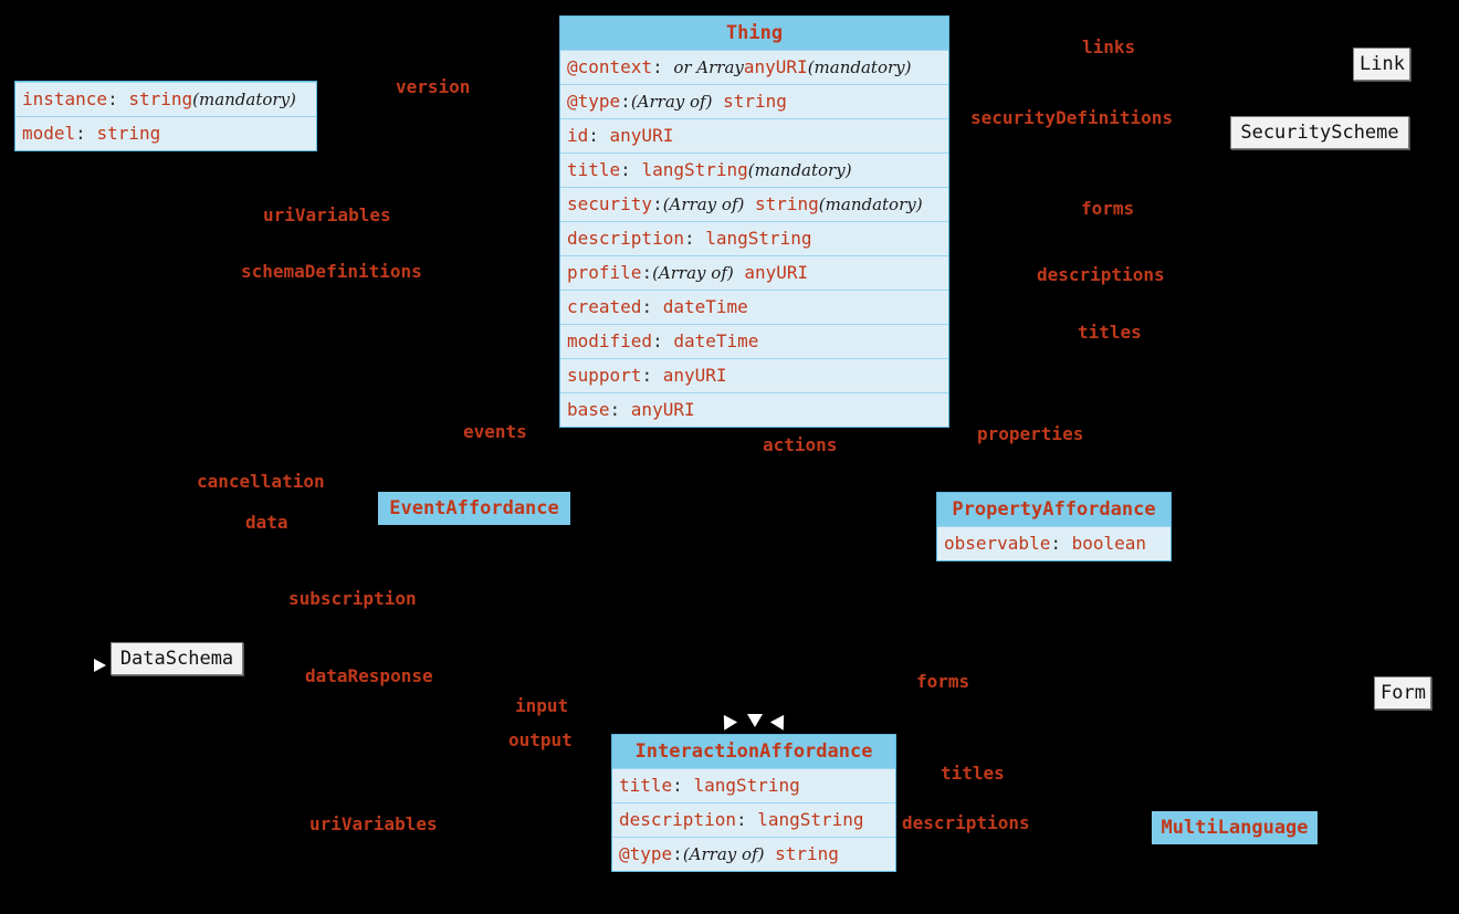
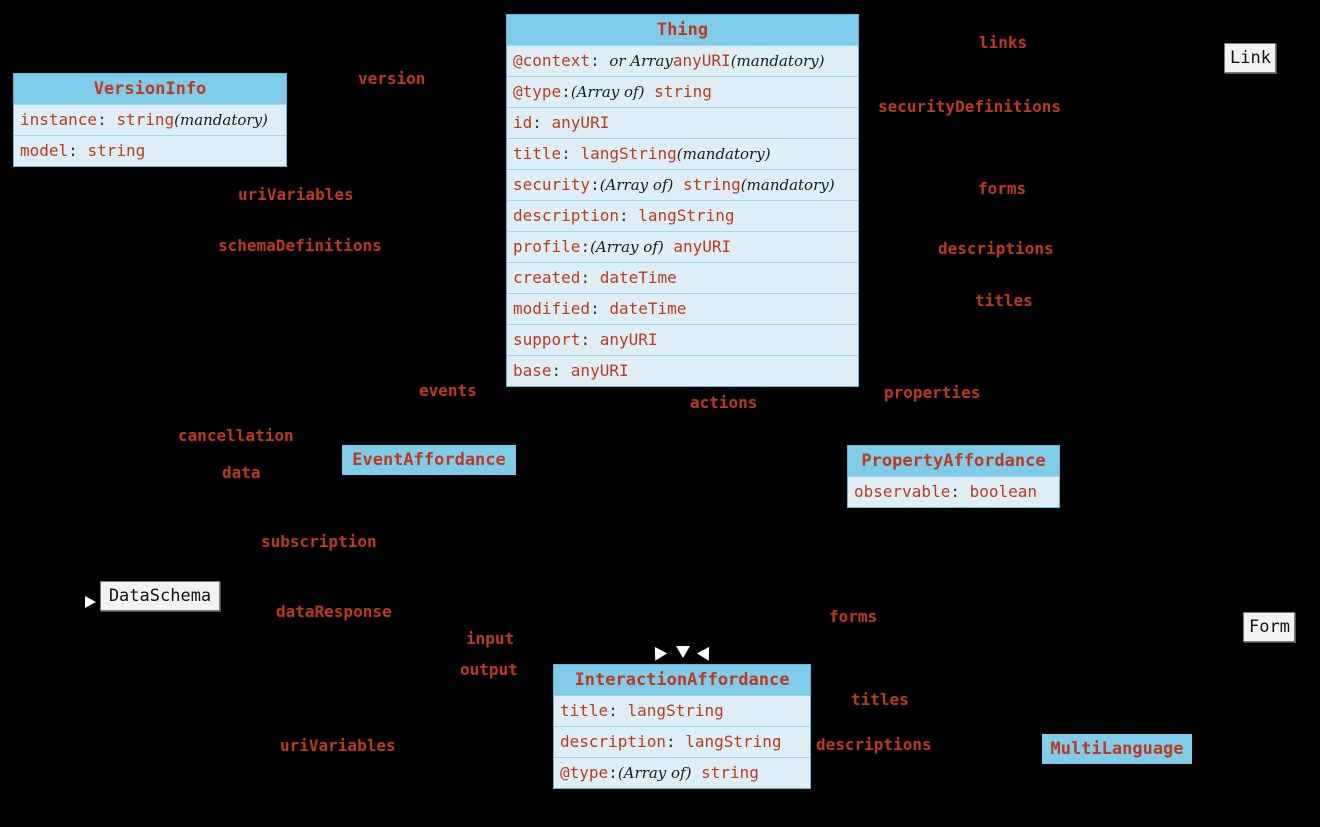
  Thing
  @context: or ArrayanyURI(mandatory)
  @type:(Array of) string
  id: anyURI
  title: langString(mandatory)
  security:(Array of) string(mandatory)
  description: langString
  profile:(Array of) anyURI
  created: dateTime
  modified: dateTime
  support: anyURI
  base: anyURI
+ VersionInfo
  instance: string(mandatory)
  model: string
  PropertyAffordance
  observable: boolean
  InteractionAffordance
  title: langString
  description: langString
  @type:(Array of) string
  EventAffordance
  MultiLanguage
  Link
- SecurityScheme
  DataSchema
  Form
  version
  links
  securityDefinitions
  uriVariables
  forms
  schemaDefinitions
  descriptions
  titles
  events
  actions
  properties
  cancellation
  data
  subscription
  dataResponse
  forms
  input
  output
  titles
  descriptions
  uriVariables
